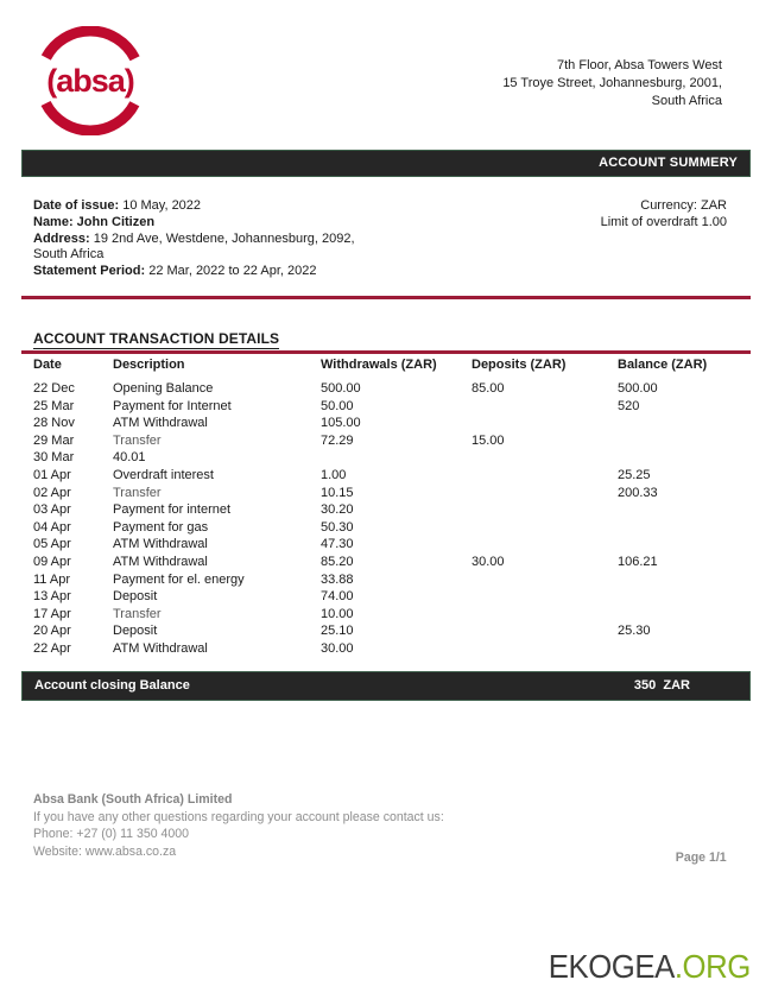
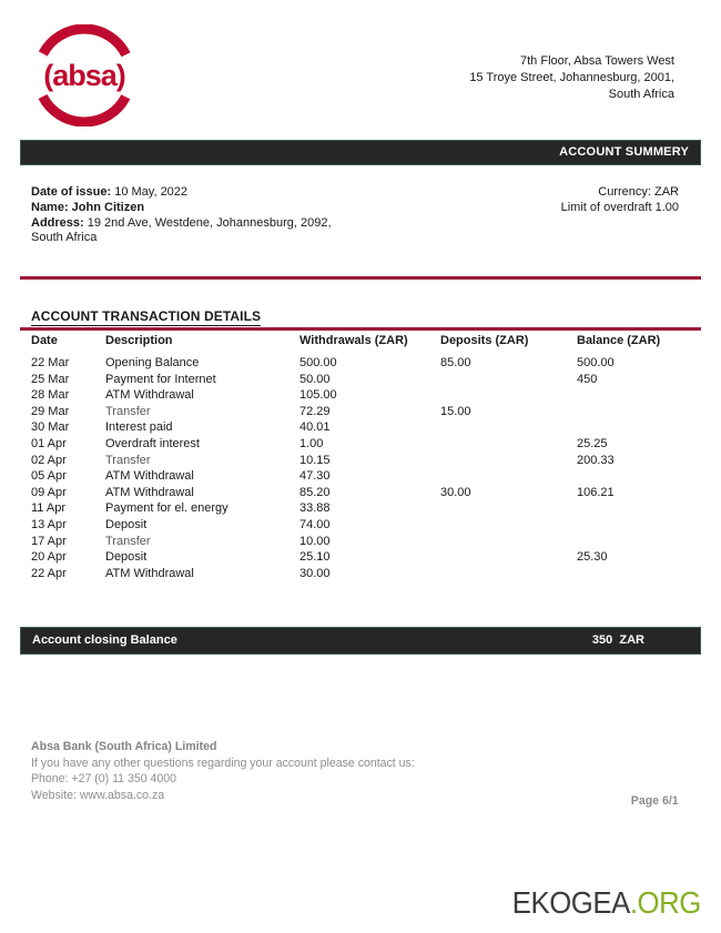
  (absa)
  7th Floor, Absa Towers West
  15 Troye Street, Johannesburg, 2001,
  South Africa
  ACCOUNT SUMMERY
  Date of issue: 10 May, 2022
  Name: John Citizen
  Address: 19 2nd Ave, Westdene, Johannesburg, 2092,
  South Africa
- Statement Period: 22 Mar, 2022 to 22 Apr, 2022
  Currency: ZAR
  Limit of overdraft 1.00
  ACCOUNT TRANSACTION DETAILS
  Date
  Description
  Withdrawals (ZAR)
  Deposits (ZAR)
  Balance (ZAR)
- 22 Dec
+ 22 Mar
  Opening Balance
  500.00
  85.00
  500.00
  25 Mar
  Payment for Internet
  50.00
- 520
+ 450
- 28 Nov
+ 28 Mar
  ATM Withdrawal
  105.00
  29 Mar
  Transfer
  72.29
  15.00
  30 Mar
+ Interest paid
  40.01
  01 Apr
  Overdraft interest
  1.00
  25.25
  02 Apr
  Transfer
  10.15
  200.33
- 03 Apr
- Payment for internet
- 30.20
- 04 Apr
- Payment for gas
- 50.30
  05 Apr
  ATM Withdrawal
  47.30
  09 Apr
  ATM Withdrawal
  85.20
  30.00
  106.21
  11 Apr
  Payment for el. energy
  33.88
  13 Apr
  Deposit
  74.00
  17 Apr
  Transfer
  10.00
  20 Apr
  Deposit
  25.10
  25.30
  22 Apr
  ATM Withdrawal
  30.00
  Account closing Balance
  350 ZAR
  Absa Bank (South Africa) Limited
  If you have any other questions regarding your account please contact us:
  Phone: +27 (0) 11 350 4000
  Website: www.absa.co.za
- Page 1/1
+ Page 6/1
  EKOGEA.ORG
